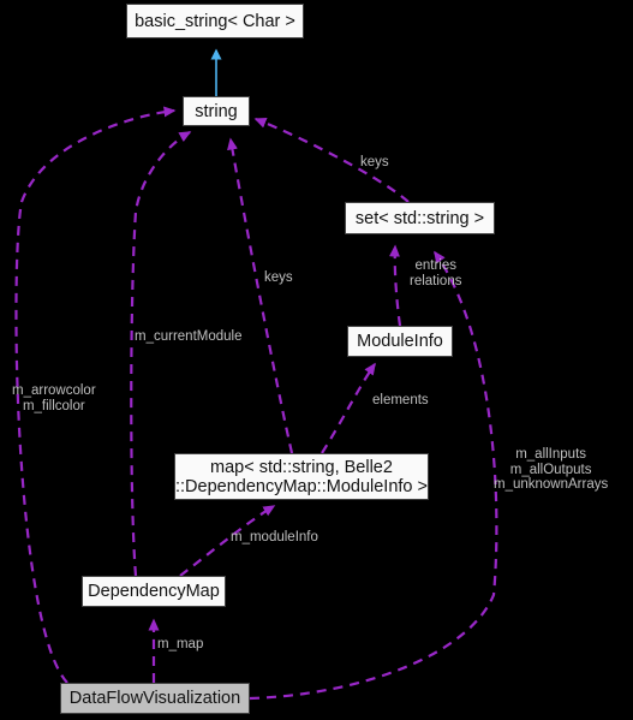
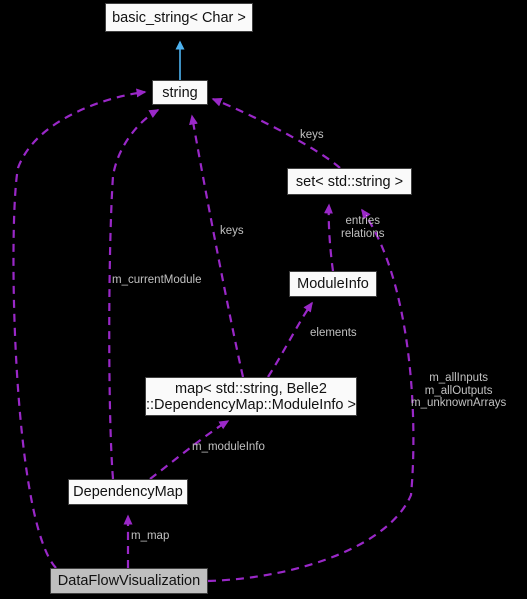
  basic_string< Char >
  string
  set< std::string >
  ModuleInfo
  map< std::string, Belle2
  ::DependencyMap::ModuleInfo >
  DependencyMap
  DataFlowVisualization
  keys
  keys
  entries
  relations
  m_currentModule
- m_arrowcolor
- m_fillcolor
  elements
  m_allInputs
  m_allOutputs
  m_unknownArrays
  m_moduleInfo
  m_map
